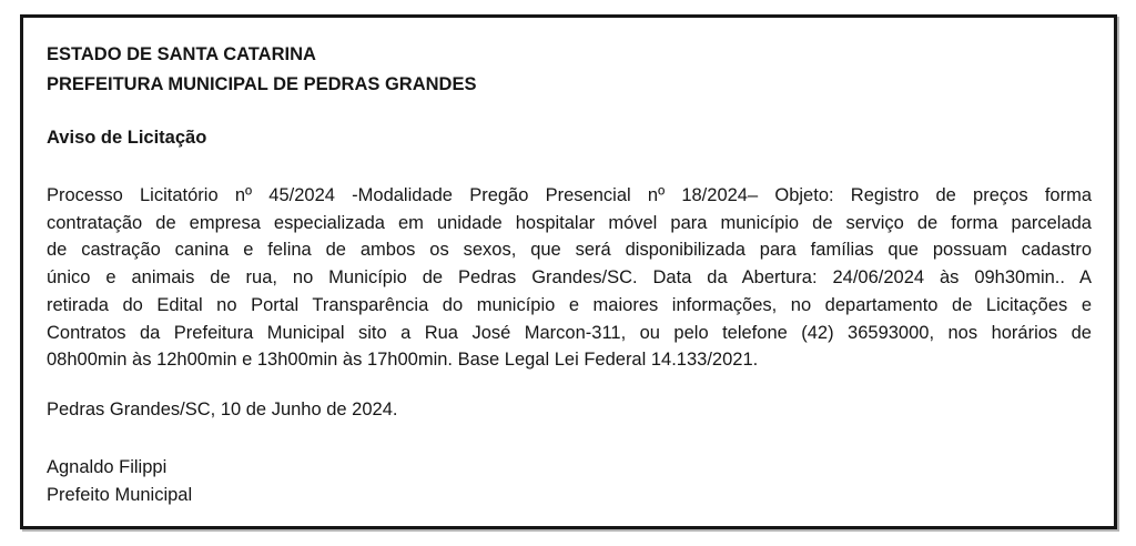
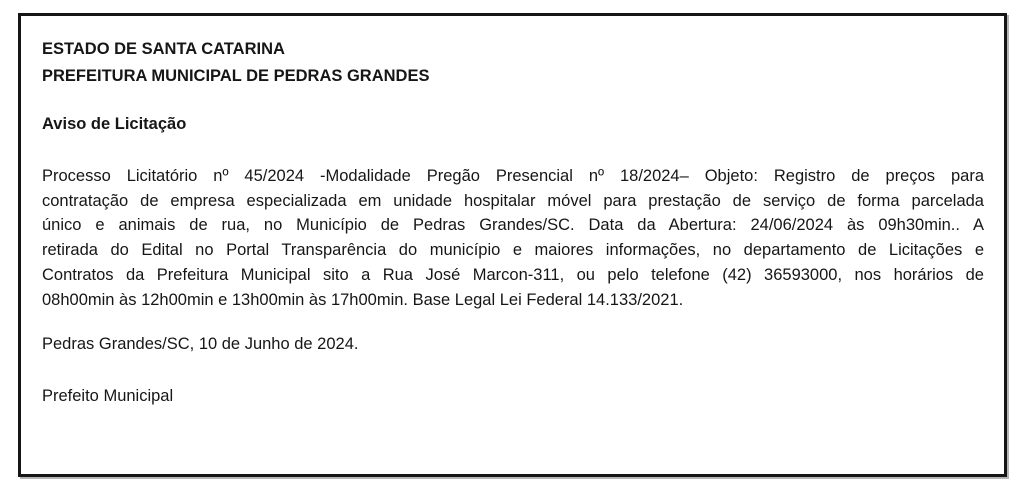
  ESTADO DE SANTA CATARINA
  PREFEITURA MUNICIPAL DE PEDRAS GRANDES
  Aviso de Licitação
- Processo Licitatório nº 45/2024 -Modalidade Pregão Presencial nº 18/2024– Objeto: Registro de preços forma
+ Processo Licitatório nº 45/2024 -Modalidade Pregão Presencial nº 18/2024– Objeto: Registro de preços para
- contratação de empresa especializada em unidade hospitalar móvel para município de serviço de forma parcelada
+ contratação de empresa especializada em unidade hospitalar móvel para prestação de serviço de forma parcelada
- de castração canina e felina de ambos os sexos, que será disponibilizada para famílias que possuam cadastro
  único e animais de rua, no Município de Pedras Grandes/SC. Data da Abertura: 24/06/2024 às 09h30min.. A
  retirada do Edital no Portal Transparência do município e maiores informações, no departamento de Licitações e
  Contratos da Prefeitura Municipal sito a Rua José Marcon-311, ou pelo telefone (42) 36593000, nos horários de
  08h00min às 12h00min e 13h00min às 17h00min. Base Legal Lei Federal 14.133/2021.
  Pedras Grandes/SC, 10 de Junho de 2024.
- Agnaldo Filippi
  Prefeito Municipal
